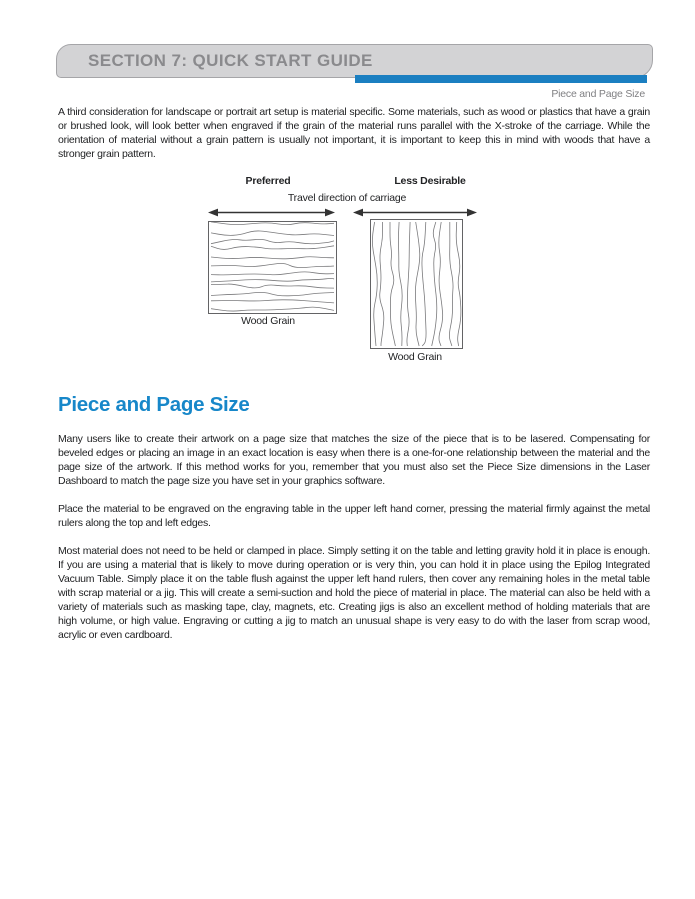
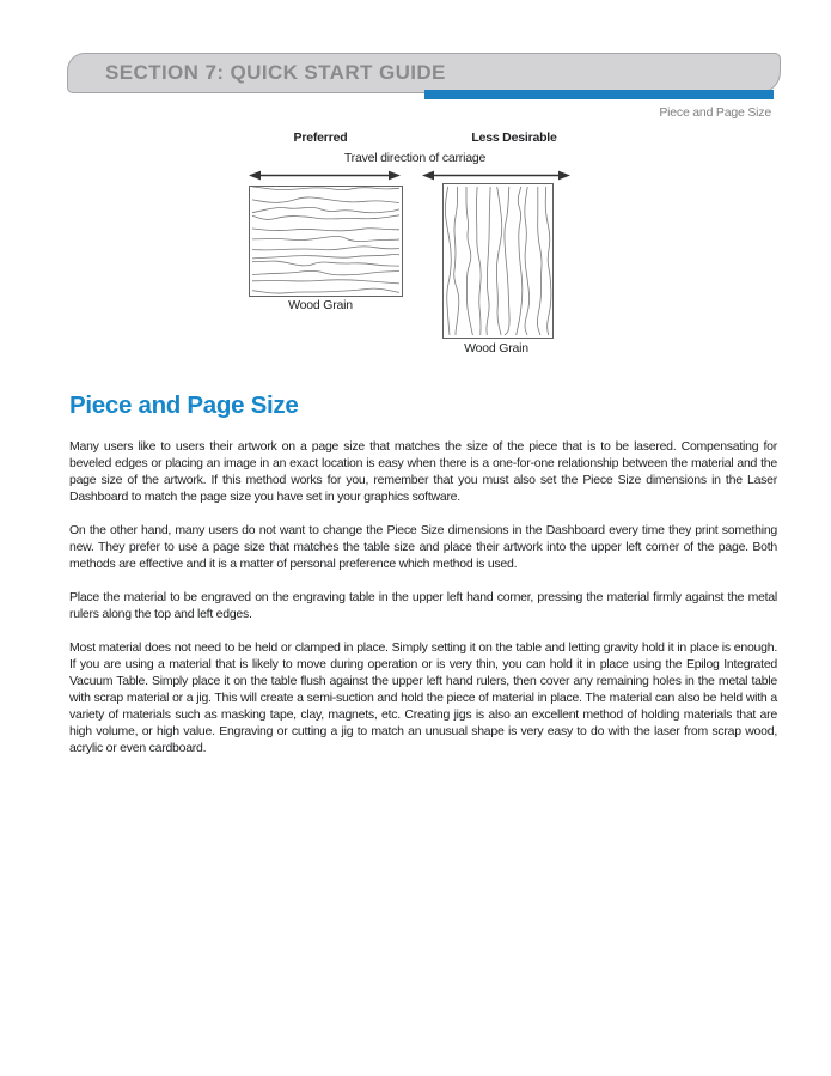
  SECTION 7: QUICK START GUIDE
  Piece and Page Size
- A third consideration for landscape or portrait art setup is material specific. Some materials, such as wood or plastics that have a grain or brushed look, will look better when engraved if the grain of the material runs parallel with the X-stroke of the carriage. While the orientation of material without a grain pattern is usually not important, it is important to keep this in mind with woods that have a stronger grain pattern.
  Preferred
  Less Desirable
  Travel direction of carriage
  Wood Grain
  Wood Grain
  Piece and Page Size
- Many users like to create their artwork on a page size that matches the size of the piece that is to be lasered. Compensating for beveled edges or placing an image in an exact location is easy when there is a one-for-one relationship between the material and the page size of the artwork. If this method works for you, remember that you must also set the Piece Size dimensions in the Laser Dashboard to match the page size you have set in your graphics software.
+ Many users like to users their artwork on a page size that matches the size of the piece that is to be lasered. Compensating for beveled edges or placing an image in an exact location is easy when there is a one-for-one relationship between the material and the page size of the artwork. If this method works for you, remember that you must also set the Piece Size dimensions in the Laser Dashboard to match the page size you have set in your graphics software.
+ On the other hand, many users do not want to change the Piece Size dimensions in the Dashboard every time they print something new. They prefer to use a page size that matches the table size and place their artwork into the upper left corner of the page. Both methods are effective and it is a matter of personal preference which method is used.
  Place the material to be engraved on the engraving table in the upper left hand corner, pressing the material firmly against the metal rulers along the top and left edges.
  Most material does not need to be held or clamped in place. Simply setting it on the table and letting gravity hold it in place is enough. If you are using a material that is likely to move during operation or is very thin, you can hold it in place using the Epilog Integrated Vacuum Table. Simply place it on the table flush against the upper left hand rulers, then cover any remaining holes in the metal table with scrap material or a jig. This will create a semi-suction and hold the piece of material in place. The material can also be held with a variety of materials such as masking tape, clay, magnets, etc. Creating jigs is also an excellent method of holding materials that are high volume, or high value. Engraving or cutting a jig to match an unusual shape is very easy to do with the laser from scrap wood, acrylic or even cardboard.
